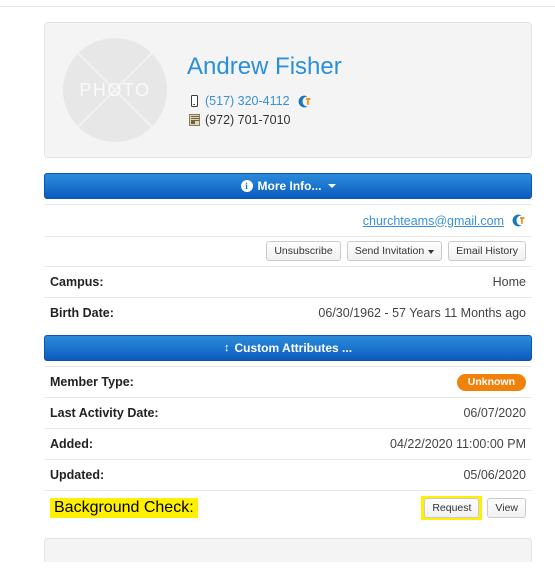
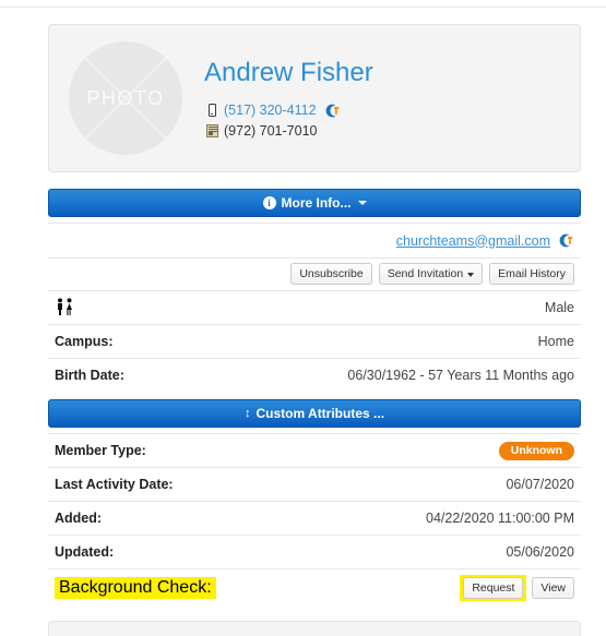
  Andrew Fisher
  (517) 320-4112
  (972) 701-7010
  i
  More Info...
  churchteams@gmail.com
  Unsubscribe
  Send Invitation
  Email History
+ Male
  Campus:
  Home
  Birth Date:
  06/30/1962 - 57 Years 11 Months ago
  ↕
  Custom Attributes ...
  Member Type:
  Unknown
  Last Activity Date:
  06/07/2020
  Added:
  04/22/2020 11:00:00 PM
  Updated:
  05/06/2020
  Background Check:
  Request
  View
